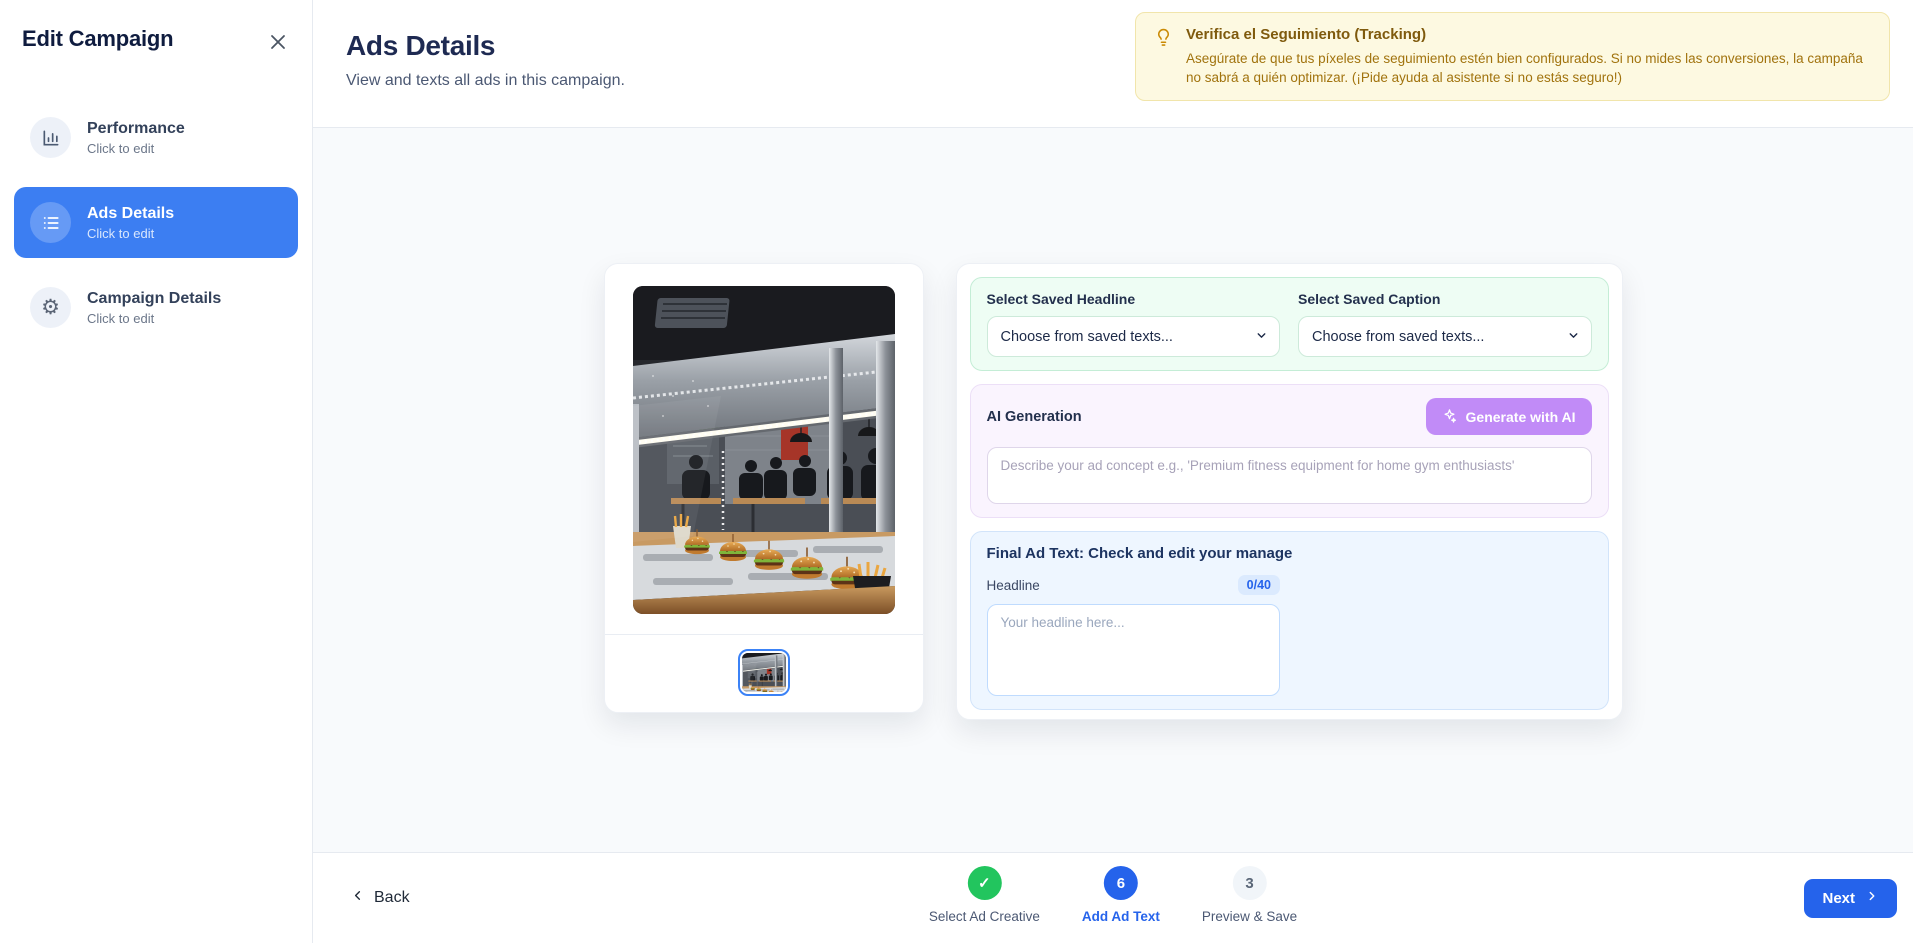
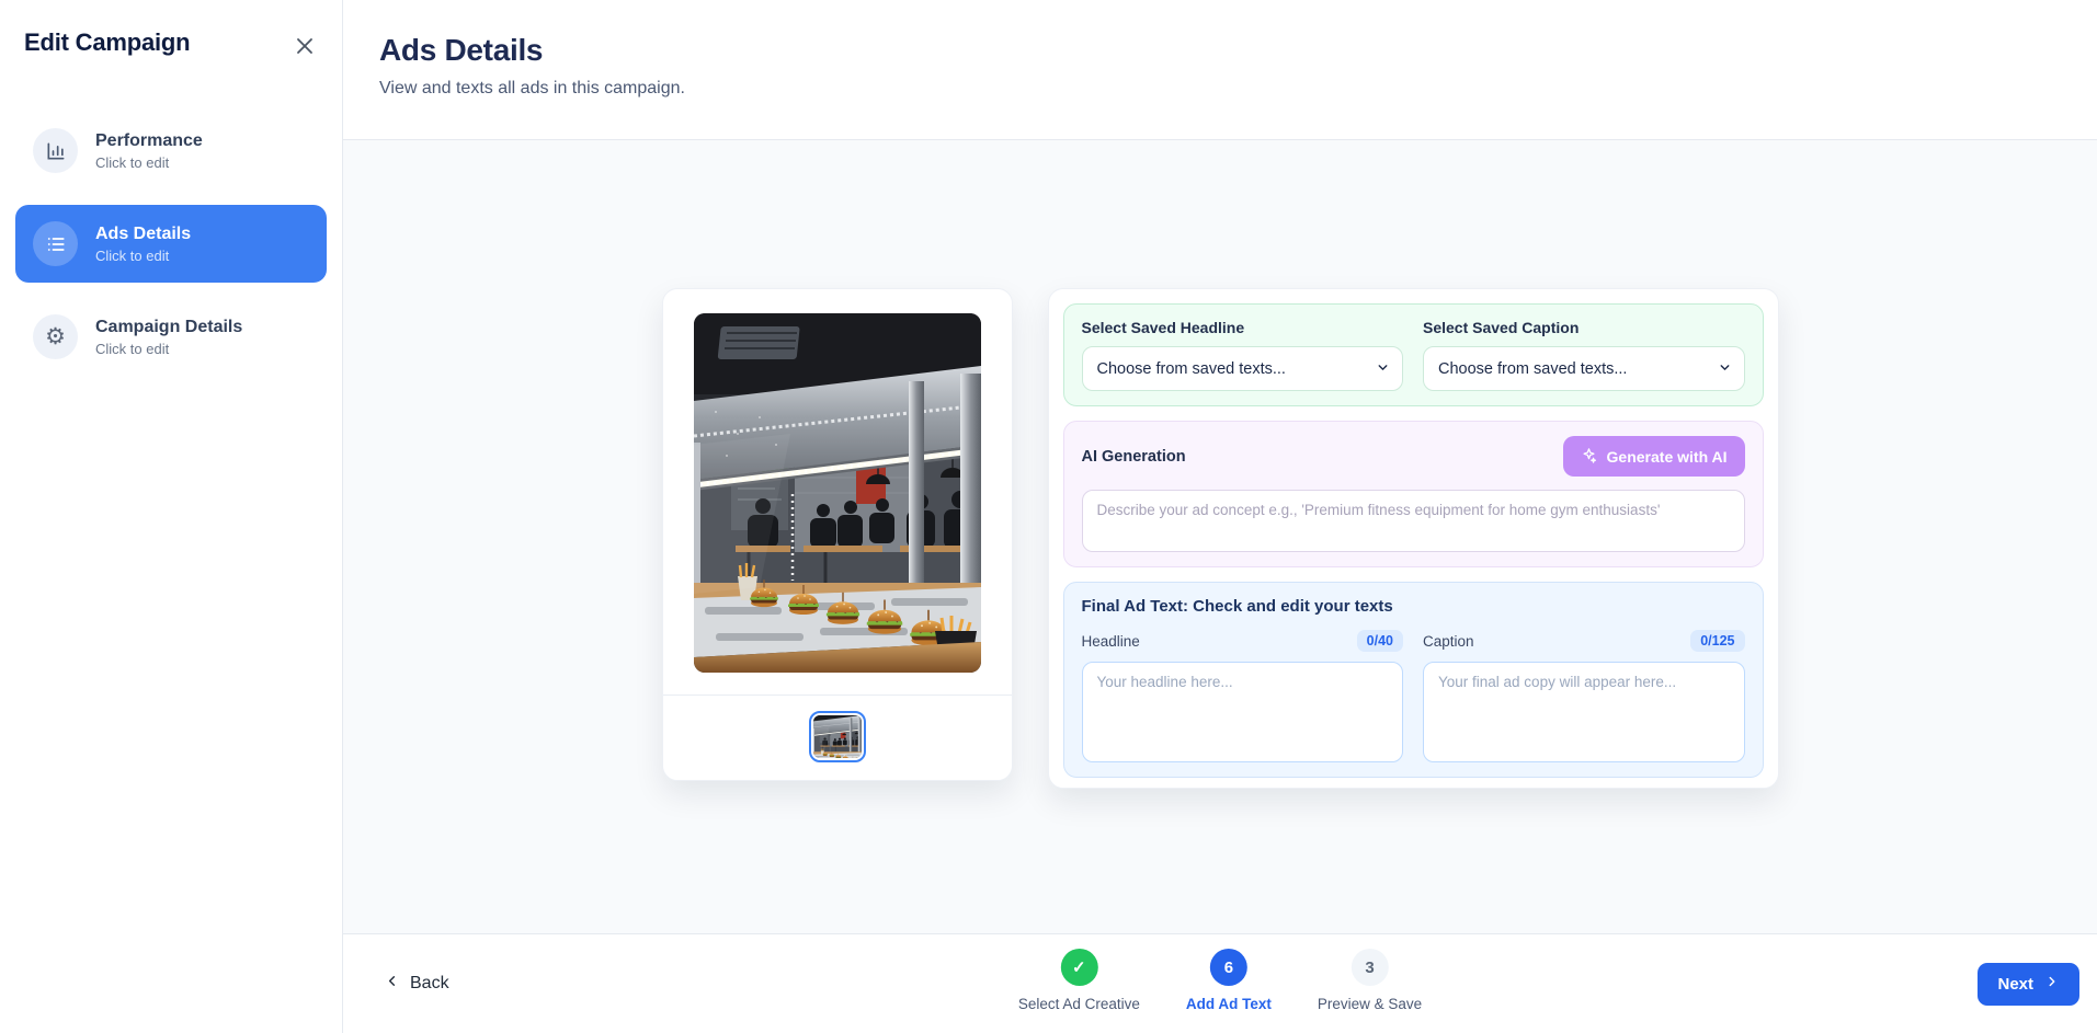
  Edit Campaign
  Performance
  Click to edit
  Ads Details
  Click to edit
  ⚙
  Campaign Details
  Click to edit
  Ads Details
  View and texts all ads in this campaign.
- Verifica el Seguimiento (Tracking)
- Asegúrate de que tus píxeles de seguimiento estén bien configurados. Si no mides las conversiones, la campaña no sabrá a quién optimizar. (¡Pide ayuda al asistente si no estás seguro!)
  Select Saved Headline
  Choose from saved texts...
  Select Saved Caption
  Choose from saved texts...
  AI Generation
  Generate with AI
  Describe your ad concept e.g., 'Premium fitness equipment for home gym enthusiasts'
- Final Ad Text: Check and edit your manage
+ Final Ad Text: Check and edit your texts
  Headline
  0/40
  Your headline here...
+ Caption
+ 0/125
+ Your final ad copy will appear here...
  Back
  ✓
  Select Ad Creative
  6
  Add Ad Text
  3
  Preview & Save
  Next
